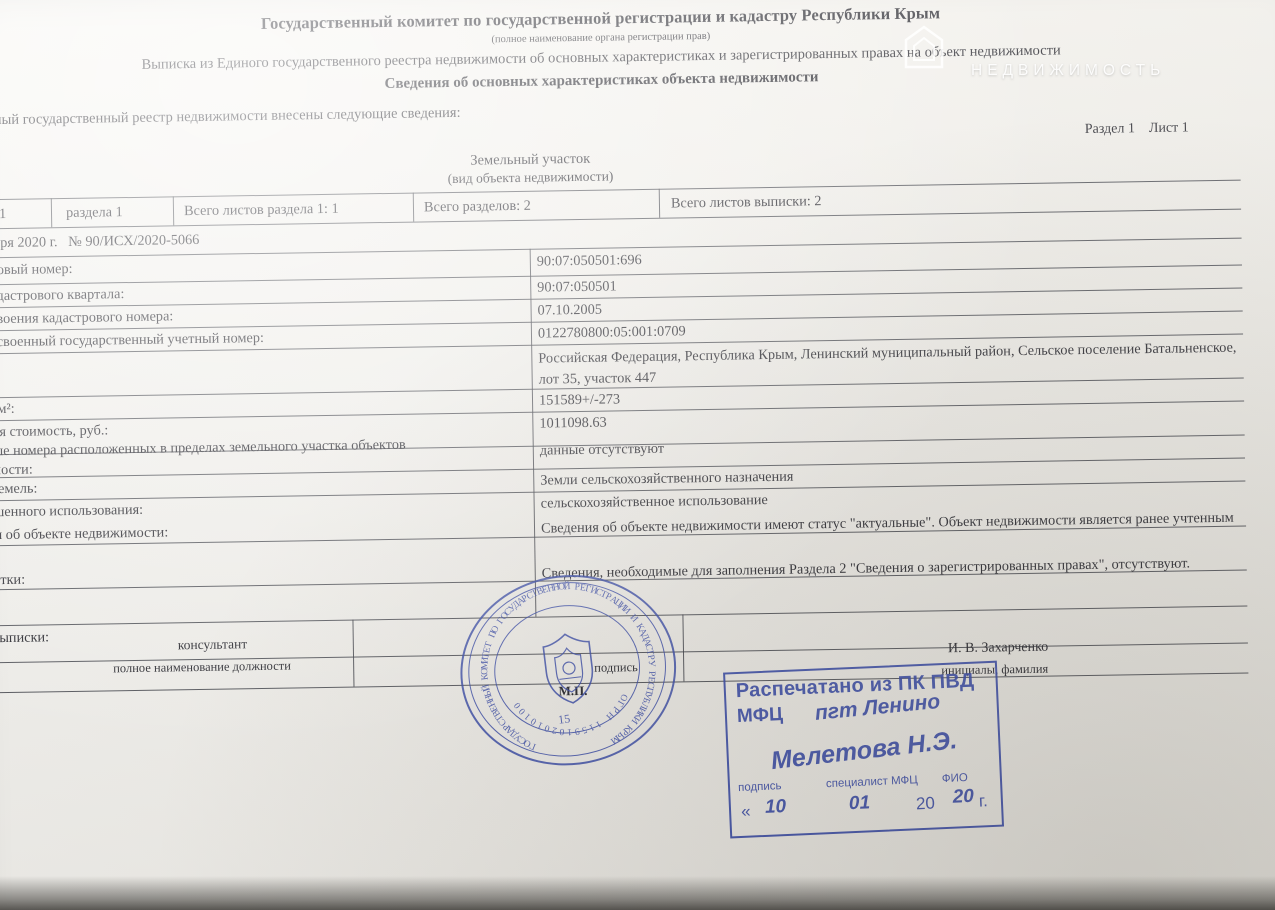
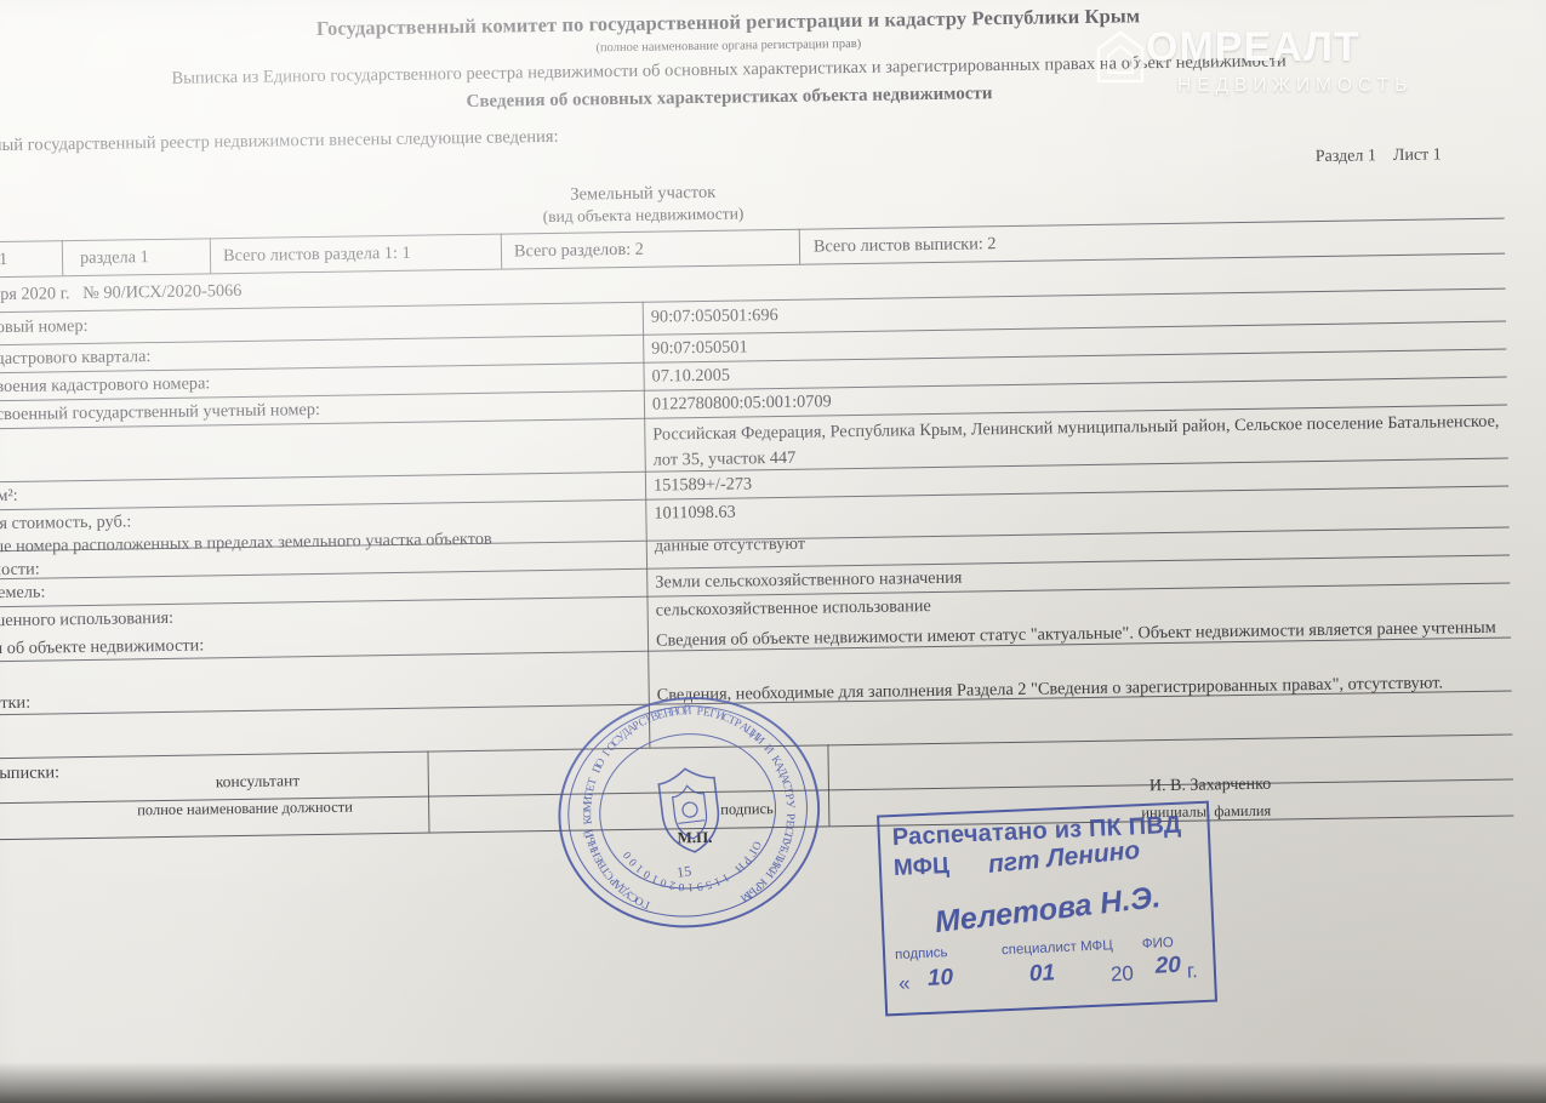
+ ОМРЕАЛТ
  НЕДВИЖИМОСТЬ
